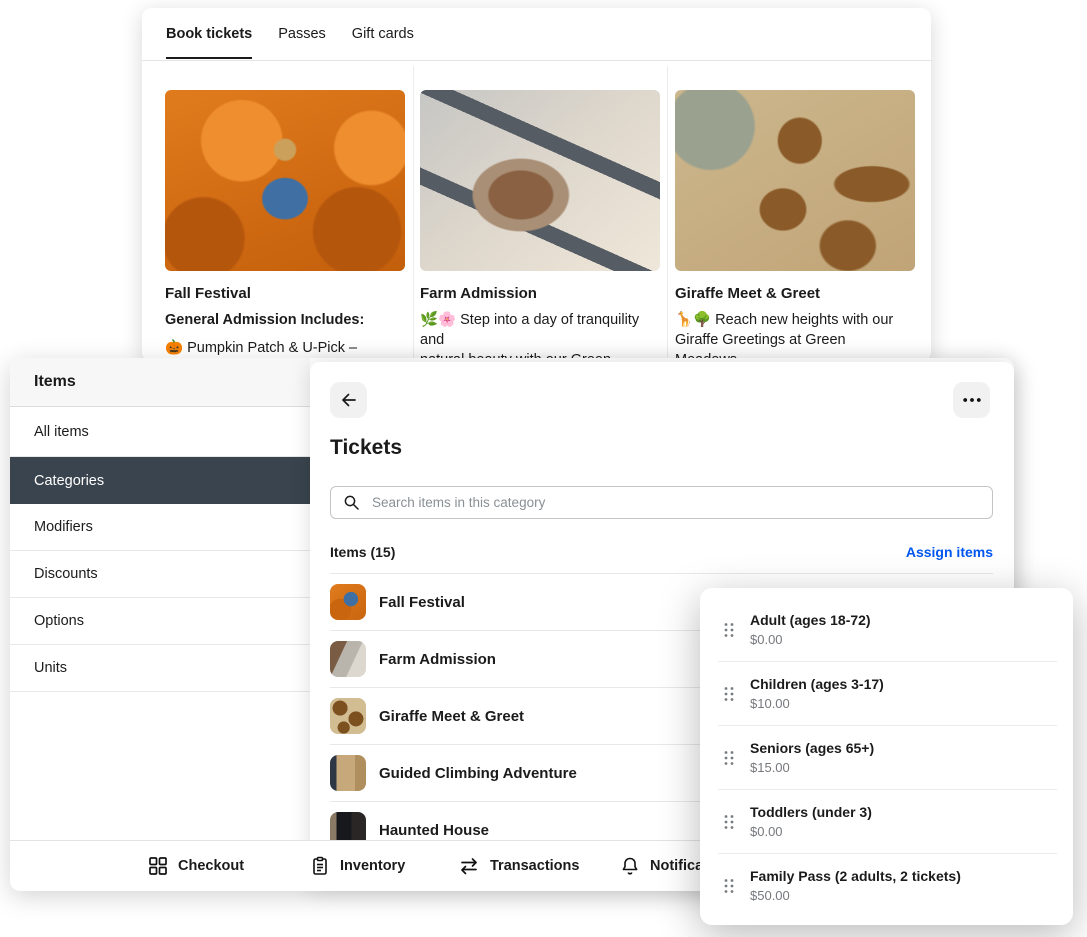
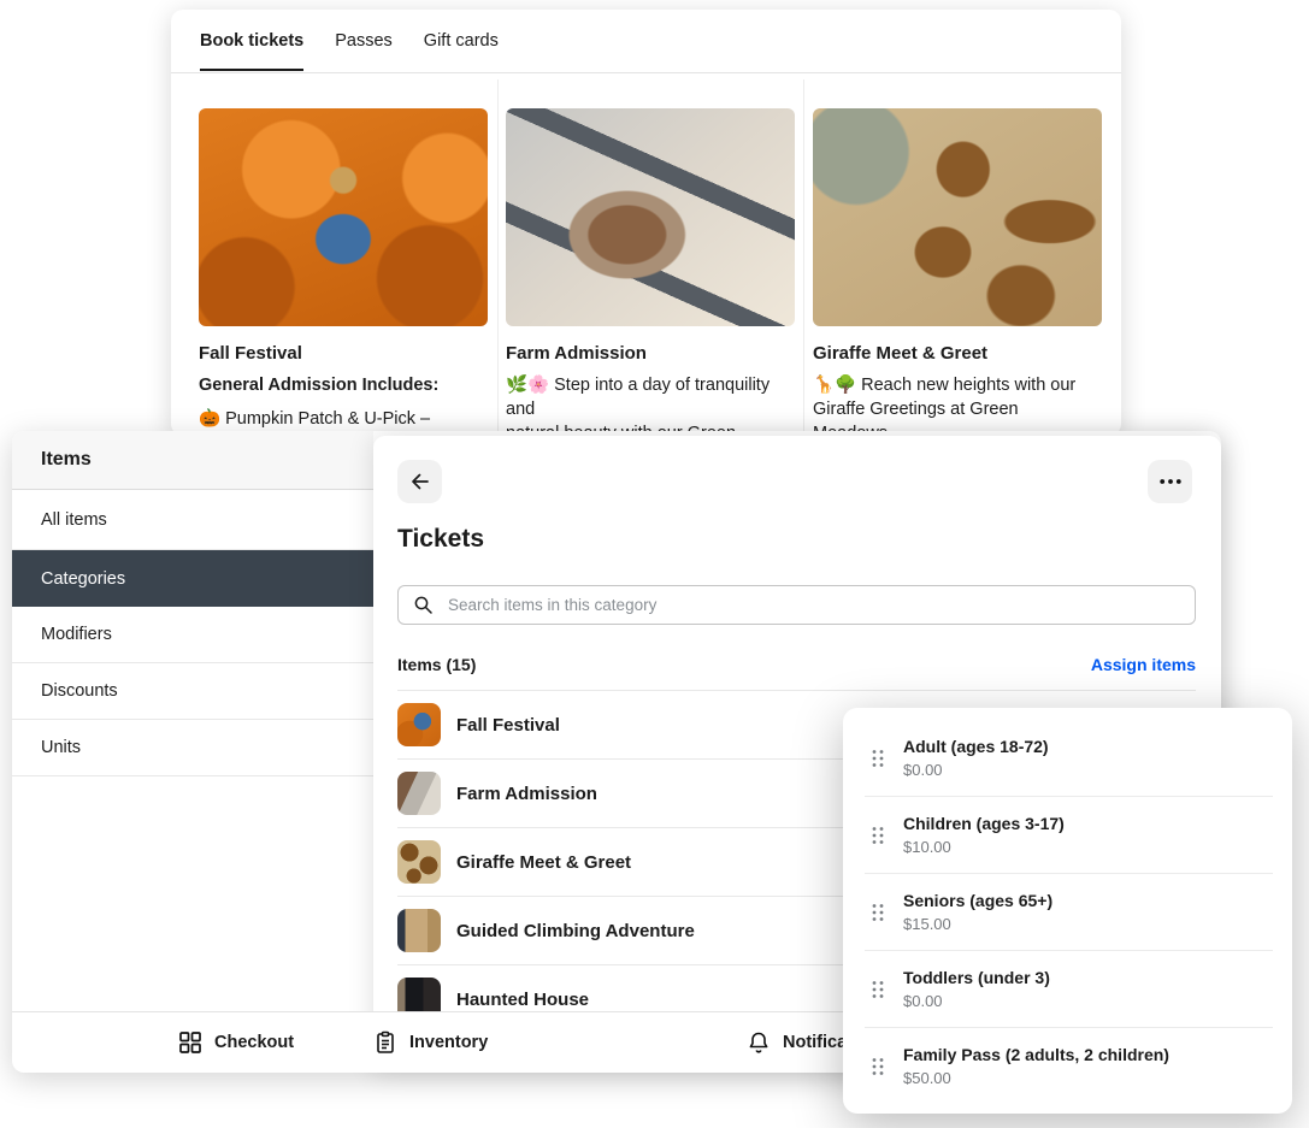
  Book tickets
  Passes
  Gift cards
  Fall Festival
  General Admission Includes:
  🎃 Pumpkin Patch & U-Pick –
  Farm Admission
  🌿🌸 Step into a day of tranquility and
  Giraffe Meet & Greet
  🦒🌳 Reach new heights with our
  Giraffe Greetings at Green
  Items
  All items
  Categories
  Modifiers
  Discounts
- Options
  Units
  Tickets
  Search items in this category
  Items (15)
  Assign items
  Fall Festival
  Farm Admission
  Giraffe Meet & Greet
  Guided Climbing Adventure
  Haunted House
  Checkout
  Inventory
- Transactions
  Adult (ages 18-72)
  $0.00
  Children (ages 3-17)
  $10.00
  Seniors (ages 65+)
  $15.00
  Toddlers (under 3)
  $0.00
- Family Pass (2 adults, 2 tickets)
+ Family Pass (2 adults, 2 children)
  $50.00
